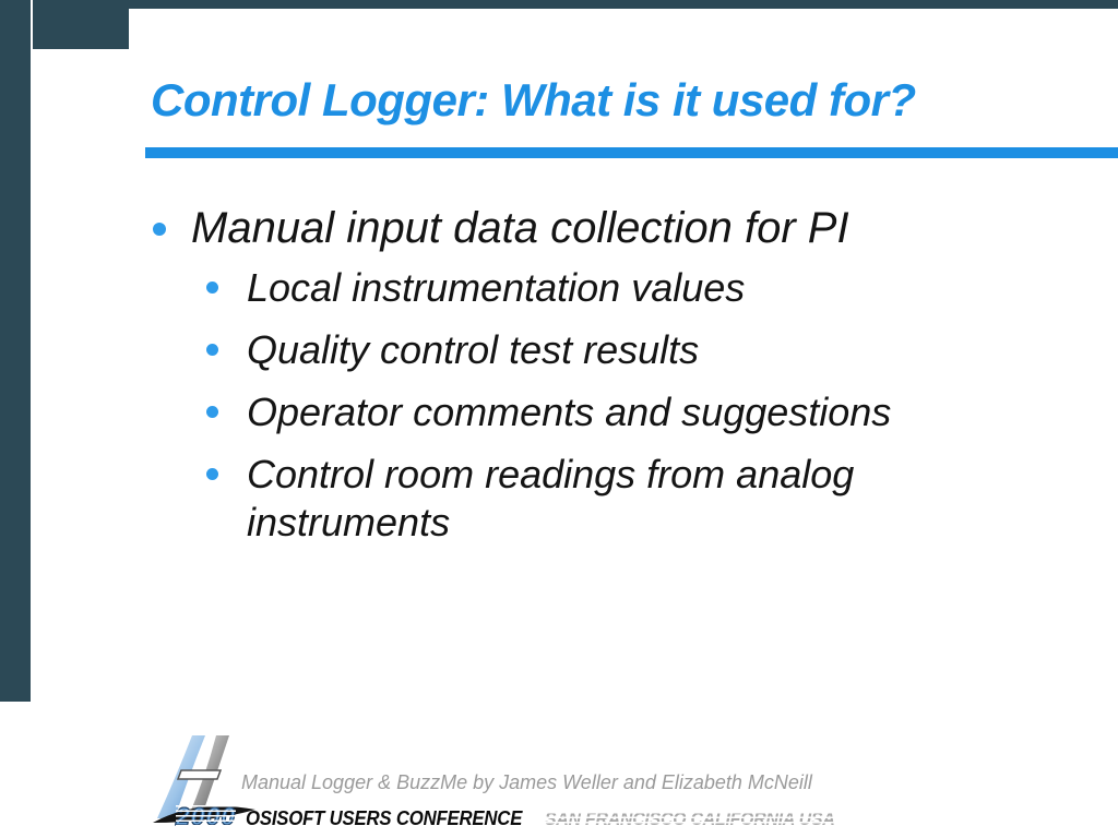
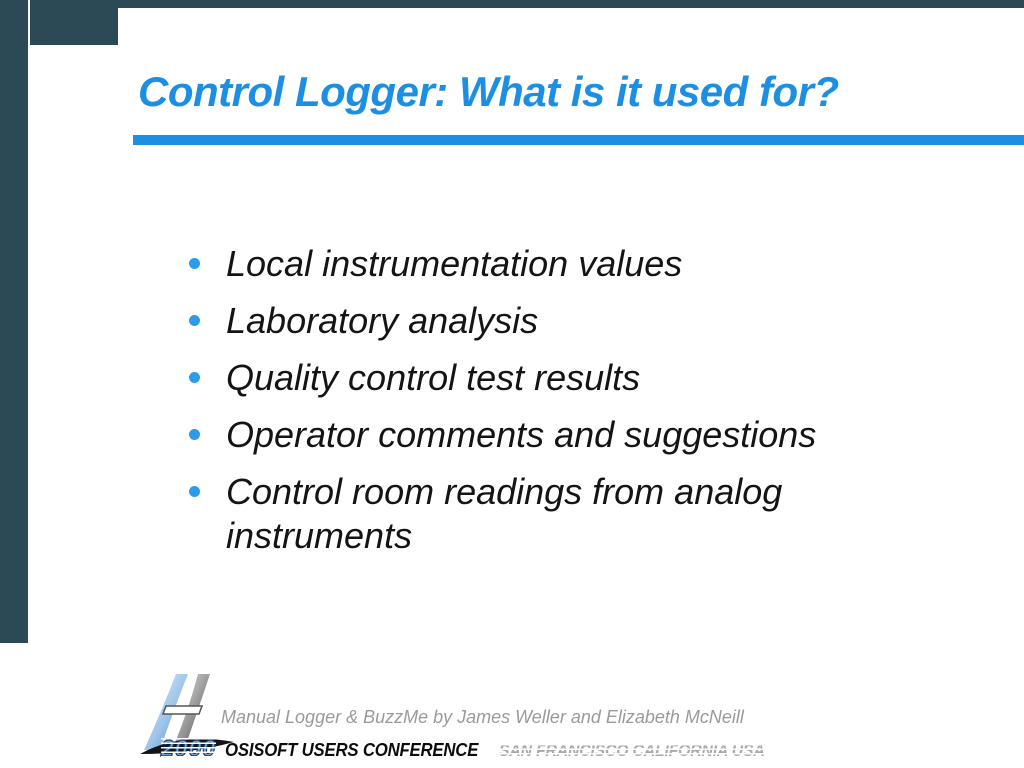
  Control Logger: What is it used for?
- Manual input data collection for PI
  Local instrumentation values
+ Laboratory analysis
  Quality control test results
  Operator comments and suggestions
  Control room readings from analog instruments
  Manual Logger & BuzzMe by James Weller and Elizabeth McNeill
  2000
  OSISOFT USERS CONFERENCE
  SAN FRANCISCO CALIFORNIA USA
